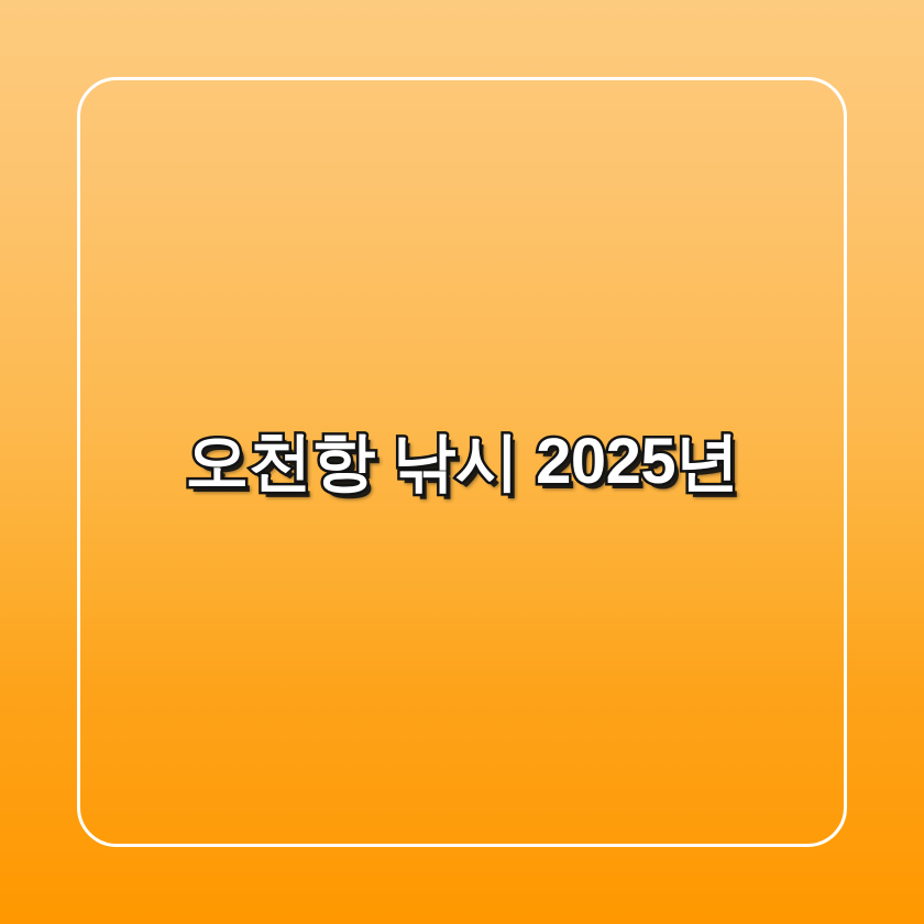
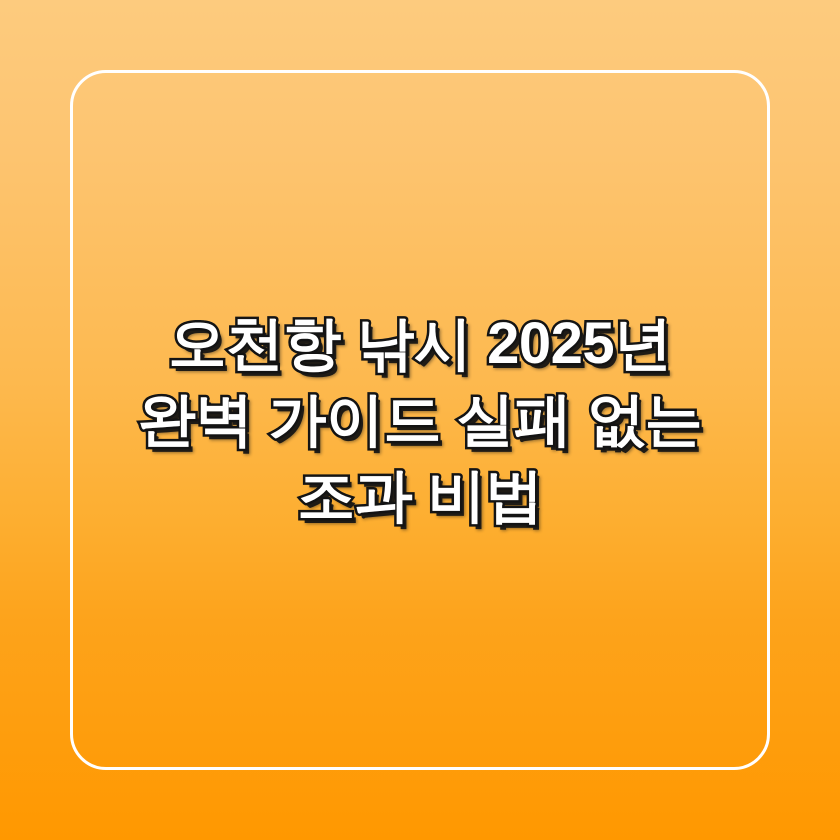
  오천항 낚시 2025년
+ 완벽 가이드 실패 없는
+ 조과 비법
